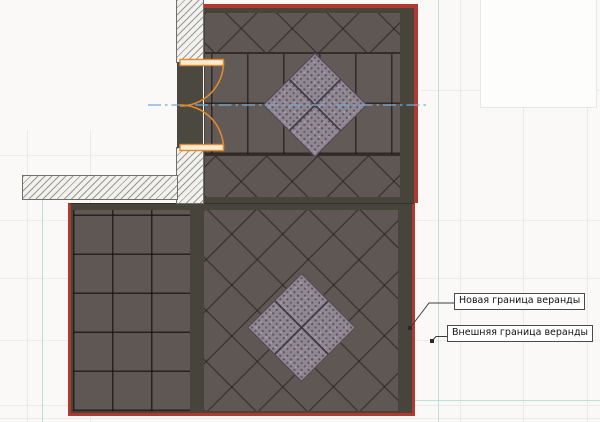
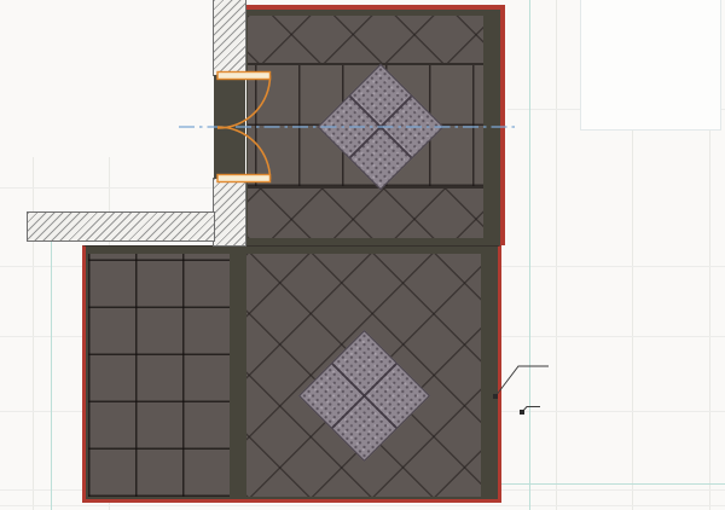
- Новая граница веранды
- Внешняя граница веранды
